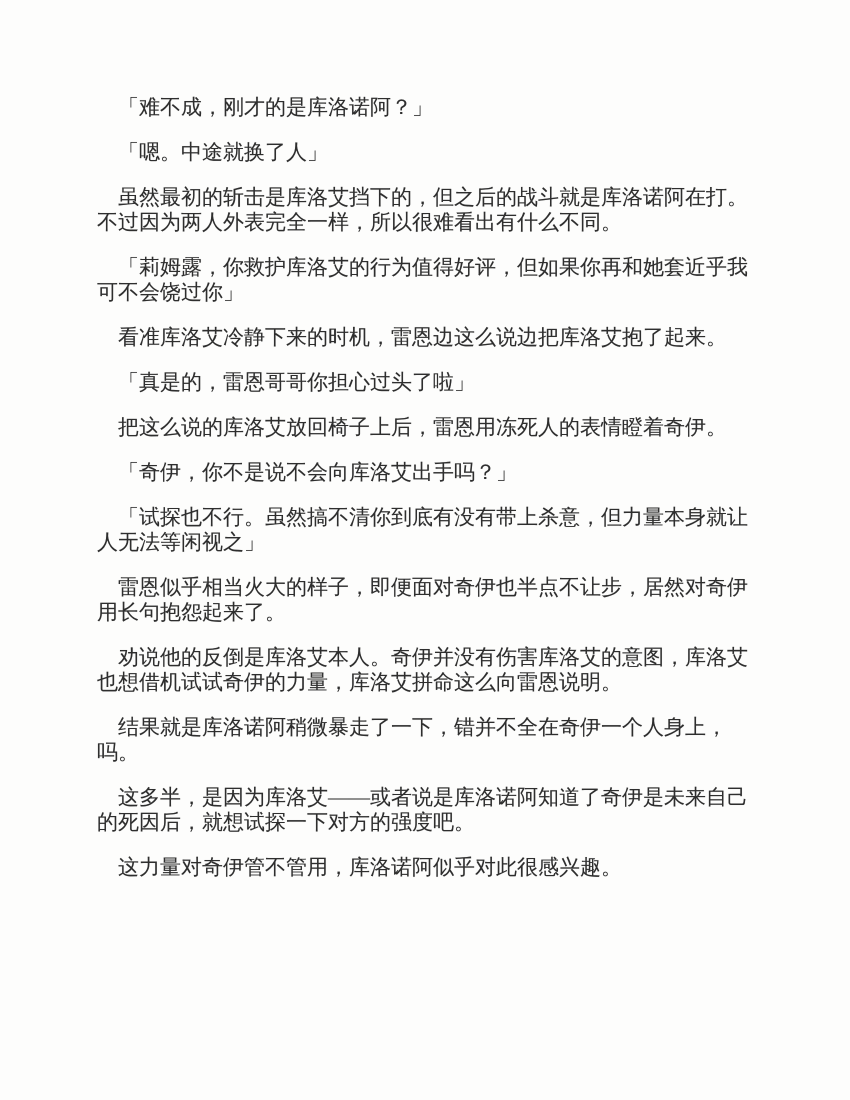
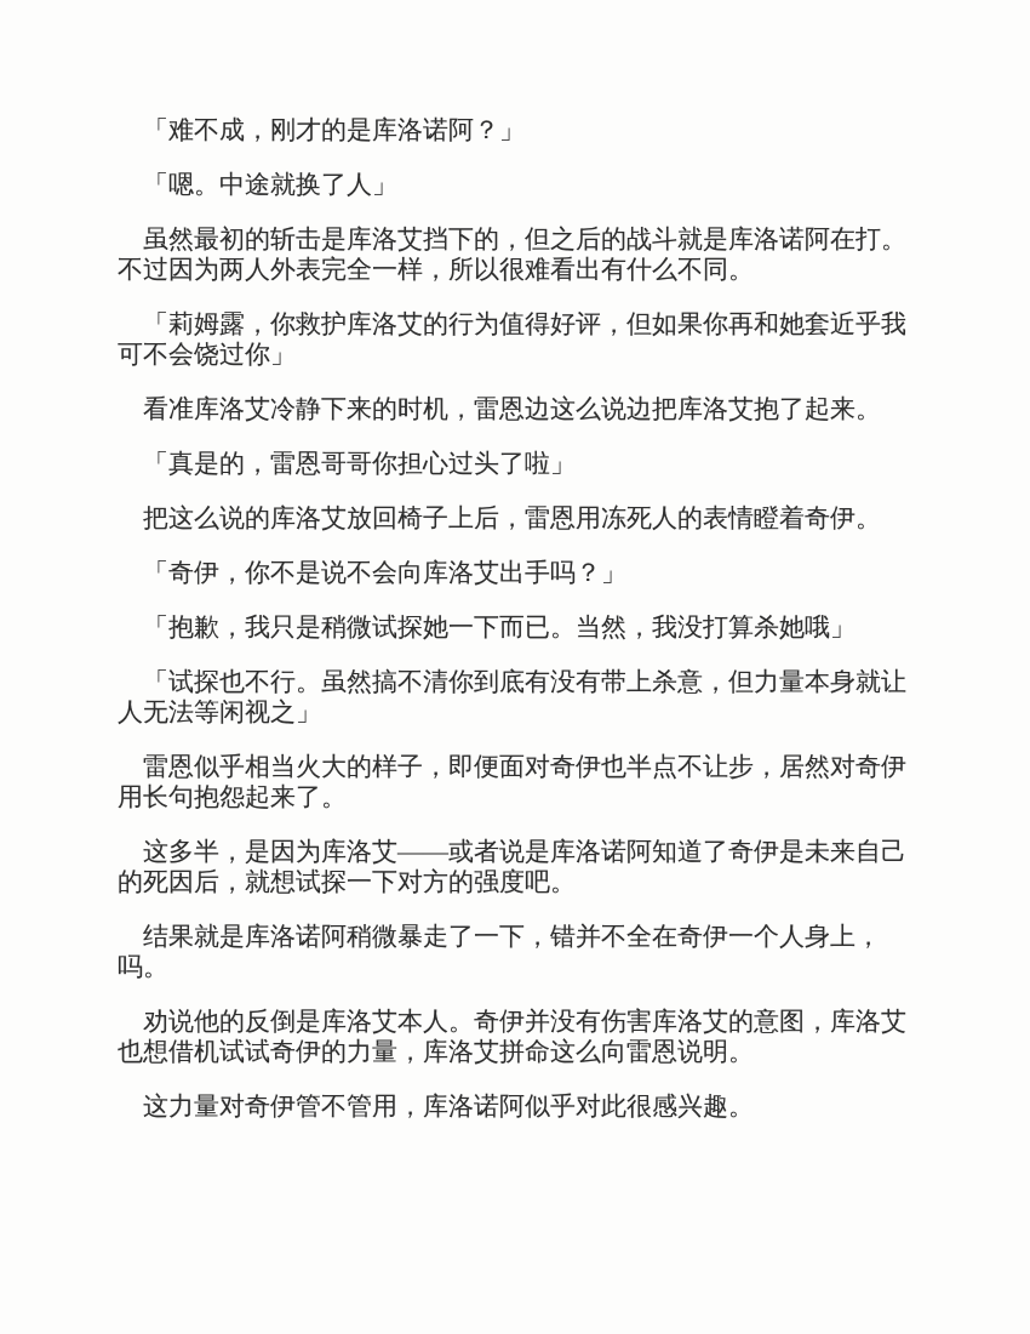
  「难不成，刚才的是库洛诺阿？」
  「嗯。中途就换了人」
  虽然最初的斩击是库洛艾挡下的，但之后的战斗就是库洛诺阿在打。不过因为两人外表完全一样，所以很难看出有什么不同。
  「莉姆露，你救护库洛艾的行为值得好评，但如果你再和她套近乎我可不会饶过你」
  看准库洛艾冷静下来的时机，雷恩边这么说边把库洛艾抱了起来。
  「真是的，雷恩哥哥你担心过头了啦」
  把这么说的库洛艾放回椅子上后，雷恩用冻死人的表情瞪着奇伊。
  「奇伊，你不是说不会向库洛艾出手吗？」
+ 「抱歉，我只是稍微试探她一下而已。当然，我没打算杀她哦」
  「试探也不行。虽然搞不清你到底有没有带上杀意，但力量本身就让人无法等闲视之」
  雷恩似乎相当火大的样子，即便面对奇伊也半点不让步，居然对奇伊用长句抱怨起来了。
- 劝说他的反倒是库洛艾本人。奇伊并没有伤害库洛艾的意图，库洛艾也想借机试试奇伊的力量，库洛艾拼命这么向雷恩说明。
+ 这多半，是因为库洛艾——或者说是库洛诺阿知道了奇伊是未来自己的死因后，就想试探一下对方的强度吧。
  结果就是库洛诺阿稍微暴走了一下，错并不全在奇伊一个人身上，吗。
- 这多半，是因为库洛艾——或者说是库洛诺阿知道了奇伊是未来自己的死因后，就想试探一下对方的强度吧。
+ 劝说他的反倒是库洛艾本人。奇伊并没有伤害库洛艾的意图，库洛艾也想借机试试奇伊的力量，库洛艾拼命这么向雷恩说明。
  这力量对奇伊管不管用，库洛诺阿似乎对此很感兴趣。
